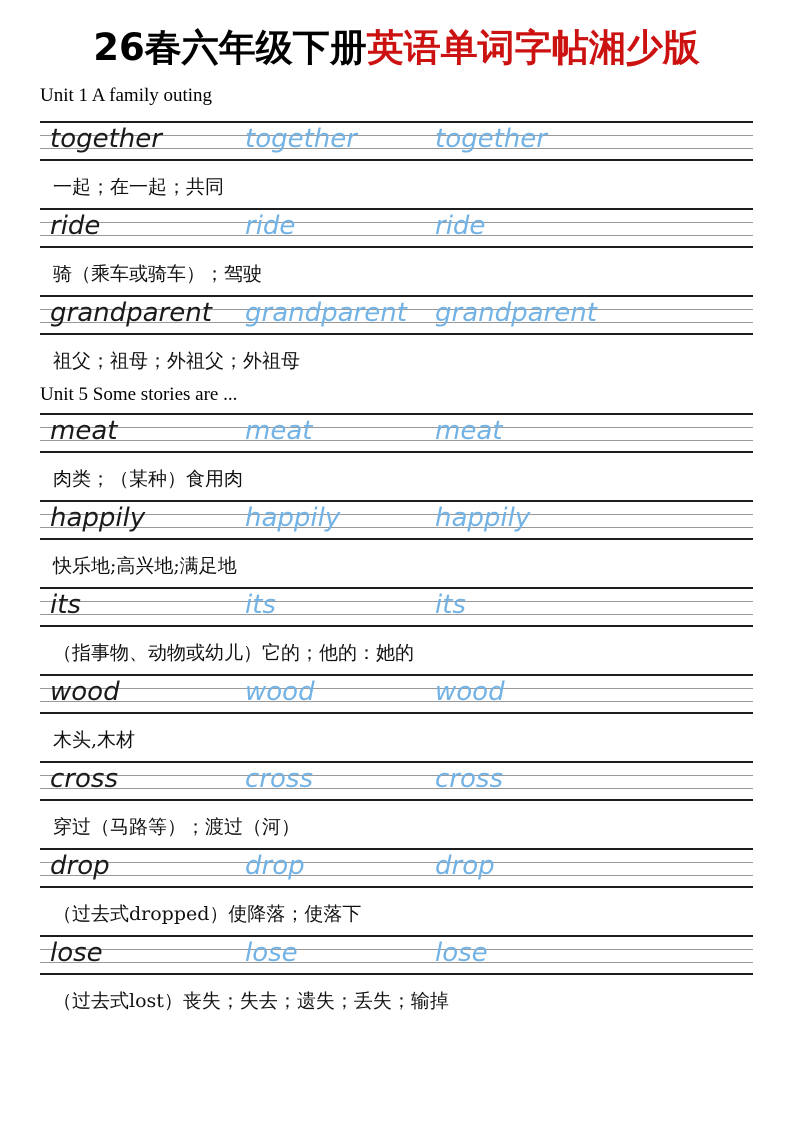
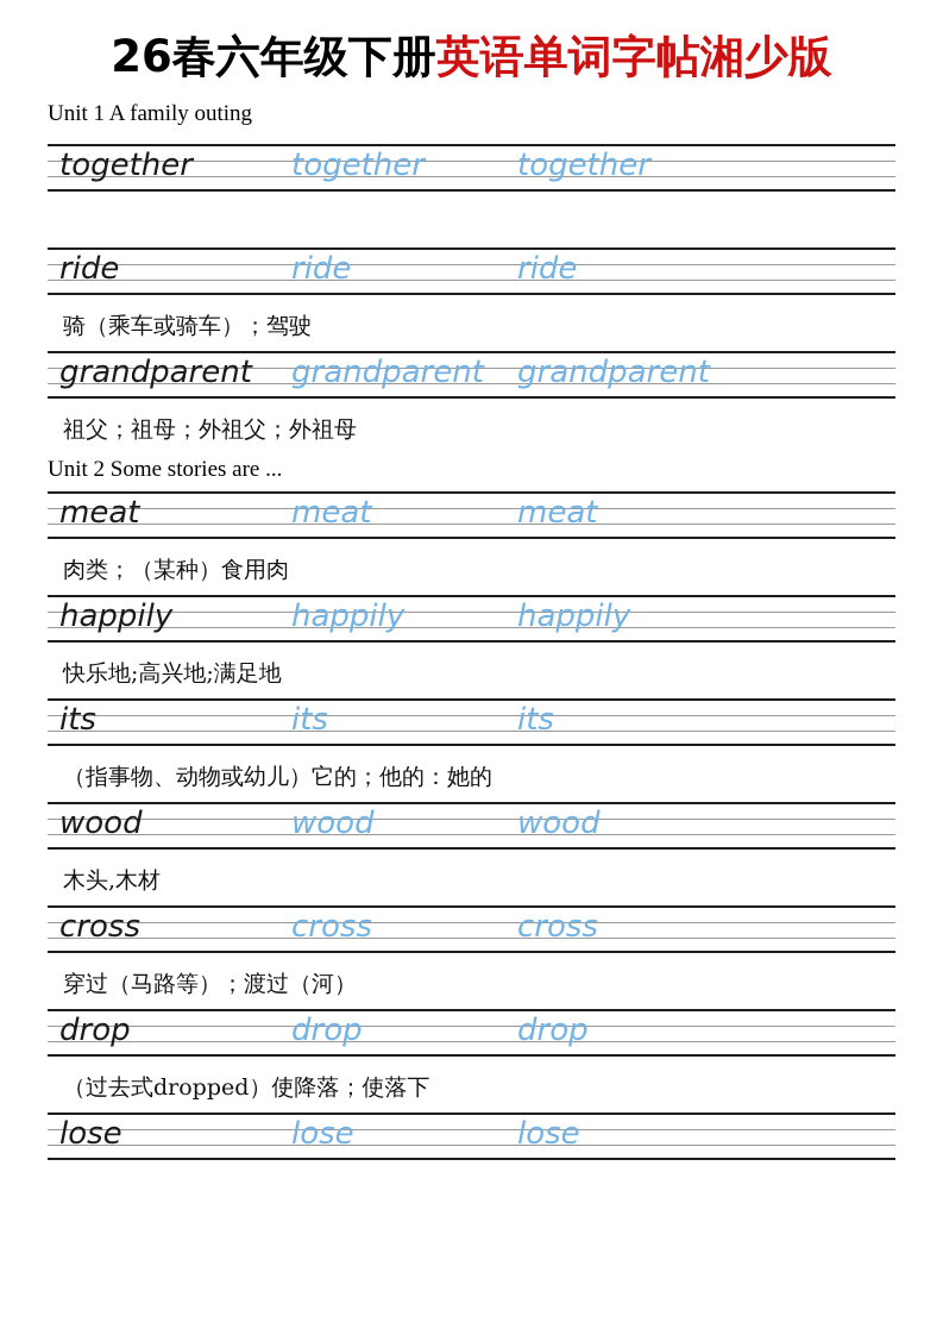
  26春六年级下册英语单词字帖湘少版
  Unit 1 A family outing
  together
  together
  together
- 一起；在一起；共同
  ride
  ride
  ride
  骑（乘车或骑车）；驾驶
  grandparent
  grandparent
  grandparent
  祖父；祖母；外祖父；外祖母
- Unit 5 Some stories are ...
+ Unit 2 Some stories are ...
  meat
  meat
  meat
  肉类；（某种）食用肉
  happily
  happily
  happily
  快乐地;高兴地;满足地
  its
  its
  its
  （指事物、动物或幼儿）它的；他的：她的
  wood
  wood
  wood
  木头,木材
  cross
  cross
  cross
  穿过（马路等）；渡过（河）
  drop
  drop
  drop
  （过去式dropped）使降落；使落下
  lose
  lose
  lose
- （过去式lost）丧失；失去；遗失；丢失；输掉
